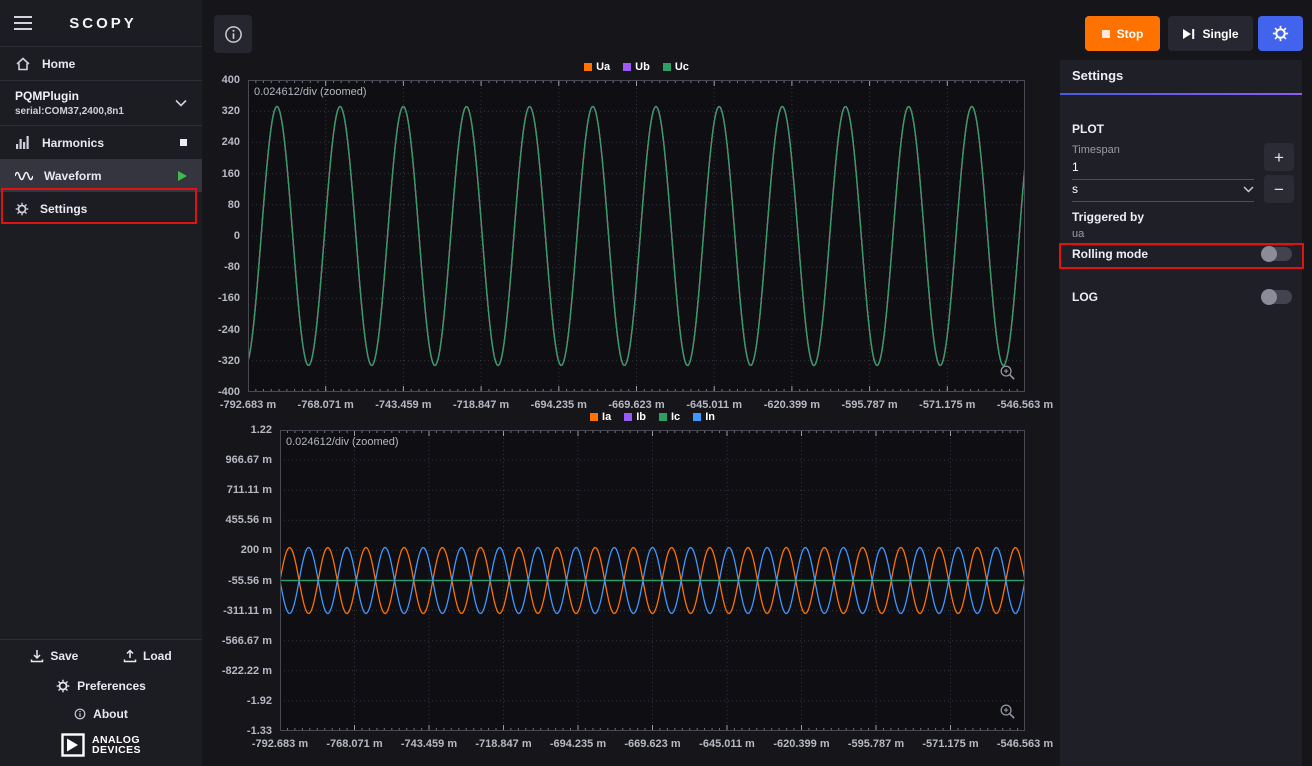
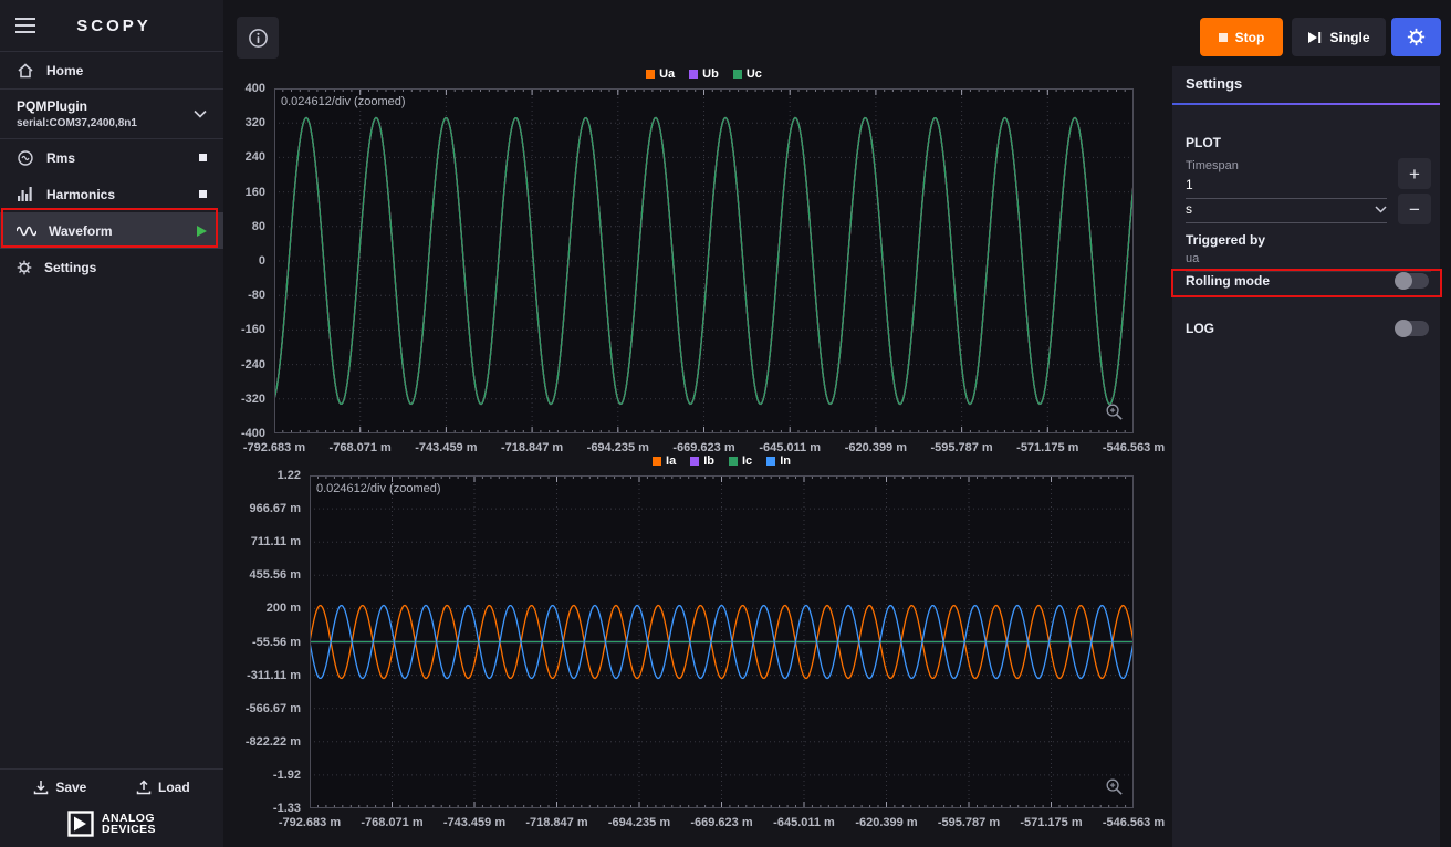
  SCOPY
  Home
  PQMPlugin
  serial:COM37,2400,8n1
+ Rms
  Harmonics
  Waveform
  Settings
  Save
  Load
- Preferences
- About
  ANALOG
  DEVICES
  Stop
  Single
  Ua
  Ub
  Uc
  400
  320
  240
  160
  80
  0
  -80
  -160
  -240
  -320
  -400
  -792.683 m
  -768.071 m
  -743.459 m
  -718.847 m
  -694.235 m
  -669.623 m
  -645.011 m
  -620.399 m
  -595.787 m
  -571.175 m
  -546.563 m
  0.024612/div (zoomed)
  Ia
  Ib
  Ic
  In
  1.22
  966.67 m
  711.11 m
  455.56 m
  200 m
  -55.56 m
  -311.11 m
  -566.67 m
  -822.22 m
  -1.92
  -1.33
  -792.683 m
  -768.071 m
  -743.459 m
  -718.847 m
  -694.235 m
  -669.623 m
  -645.011 m
  -620.399 m
  -595.787 m
  -571.175 m
  -546.563 m
  0.024612/div (zoomed)
  Settings
  PLOT
  Timespan
  1
  s
  +
  −
  Triggered by
  ua
  Rolling mode
  LOG
